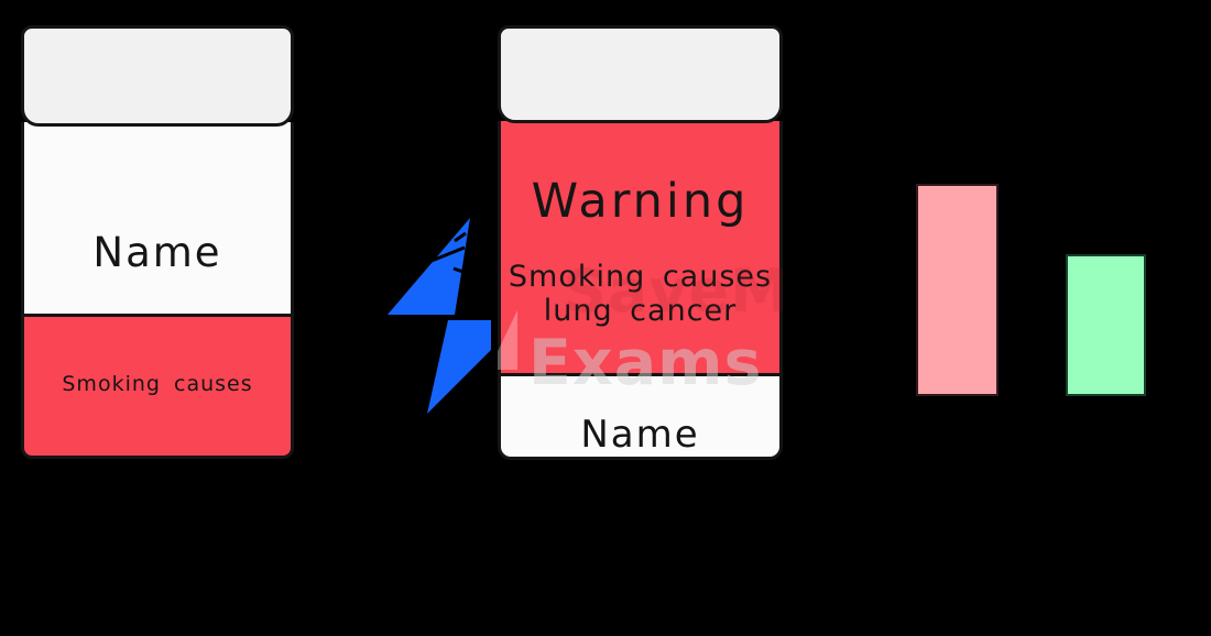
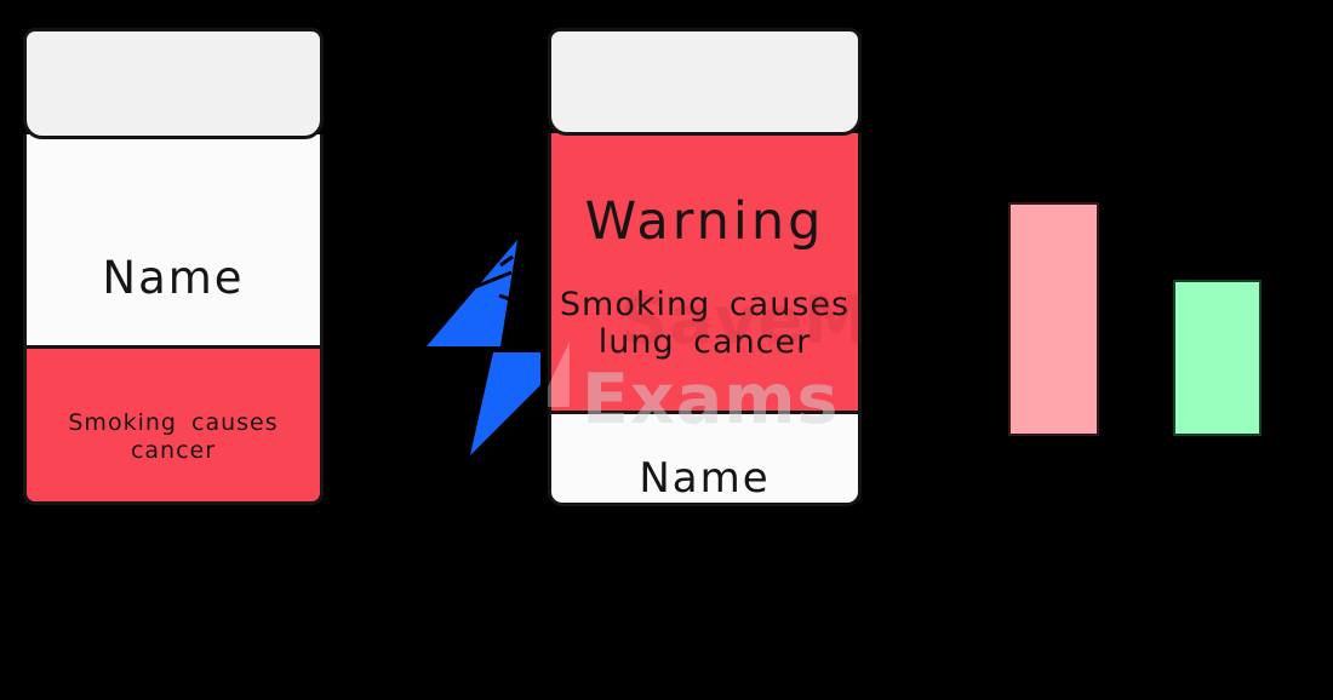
  Name
  Smoking causes
+ cancer
  Warning
  Smoking causes
  lung cancer
  Name
  SaveM
  Exams
